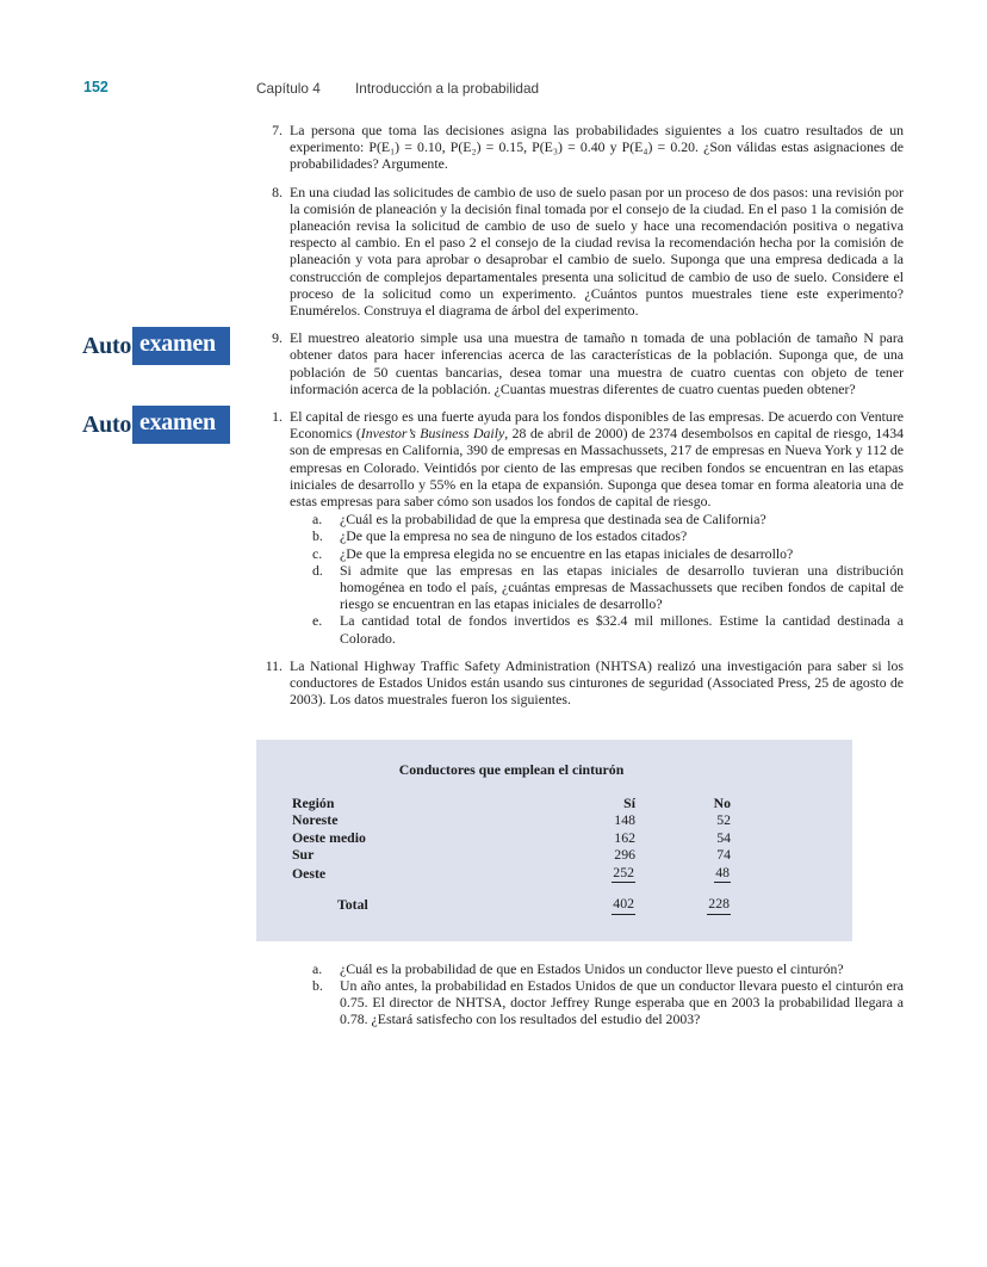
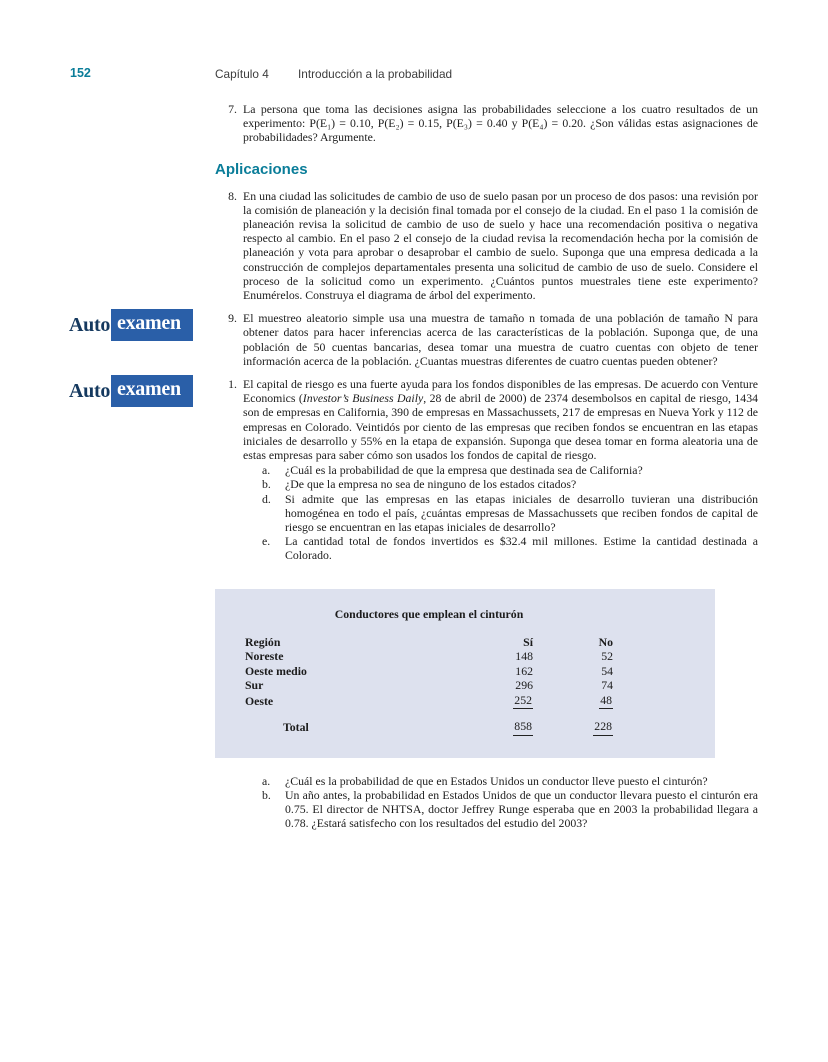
  152
  Capítulo 4
  Introducción a la probabilidad
  7.
- La persona que toma las decisiones asigna las probabilidades siguientes a los cuatro resultados de un experimento: P(E₁) = 0.10, P(E₂) = 0.15, P(E₃) = 0.40 y P(E₄) = 0.20. ¿Son válidas estas asignaciones de probabilidades? Argumente.
+ La persona que toma las decisiones asigna las probabilidades seleccione a los cuatro resultados de un experimento: P(E₁) = 0.10, P(E₂) = 0.15, P(E₃) = 0.40 y P(E₄) = 0.20. ¿Son válidas estas asignaciones de probabilidades? Argumente.
+ Aplicaciones
  8.
  En una ciudad las solicitudes de cambio de uso de suelo pasan por un proceso de dos pasos: una revisión por la comisión de planeación y la decisión final tomada por el consejo de la ciudad. En el paso 1 la comisión de planeación revisa la solicitud de cambio de uso de suelo y hace una recomendación positiva o negativa respecto al cambio. En el paso 2 el consejo de la ciudad revisa la recomendación hecha por la comisión de planeación y vota para aprobar o desaprobar el cambio de suelo. Suponga que una empresa dedicada a la construcción de complejos departamentales presenta una solicitud de cambio de uso de suelo. Considere el proceso de la solicitud como un experimento. ¿Cuántos puntos muestrales tiene este experimento? Enumérelos. Construya el diagrama de árbol del experimento.
  Auto
  examen
  9.
  El muestreo aleatorio simple usa una muestra de tamaño n tomada de una población de tamaño N para obtener datos para hacer inferencias acerca de las características de la población. Suponga que, de una población de 50 cuentas bancarias, desea tomar una muestra de cuatro cuentas con objeto de tener información acerca de la población. ¿Cuantas muestras diferentes de cuatro cuentas pueden obtener?
  Auto
  examen
  1.
  El capital de riesgo es una fuerte ayuda para los fondos disponibles de las empresas. De acuerdo con Venture Economics (Investor’s Business Daily, 28 de abril de 2000) de 2374 desembolsos en capital de riesgo, 1434 son de empresas en California, 390 de empresas en Massachussets, 217 de empresas en Nueva York y 112 de empresas en Colorado. Veintidós por ciento de las empresas que reciben fondos se encuentran en las etapas iniciales de desarrollo y 55% en la etapa de expansión. Suponga que desea tomar en forma aleatoria una de estas empresas para saber cómo son usados los fondos de capital de riesgo.
  a.
  ¿Cuál es la probabilidad de que la empresa que destinada sea de California?
  b.
  ¿De que la empresa no sea de ninguno de los estados citados?
- c.
- ¿De que la empresa elegida no se encuentre en las etapas iniciales de desarrollo?
  d.
  Si admite que las empresas en las etapas iniciales de desarrollo tuvieran una distribución homogénea en todo el país, ¿cuántas empresas de Massachussets que reciben fondos de capital de riesgo se encuentran en las etapas iniciales de desarrollo?
  e.
  La cantidad total de fondos invertidos es $32.4 mil millones. Estime la cantidad destinada a Colorado.
- 11.
- La National Highway Traffic Safety Administration (NHTSA) realizó una investigación para saber si los conductores de Estados Unidos están usando sus cinturones de seguridad (Associated Press, 25 de agosto de 2003). Los datos muestrales fueron los siguientes.
  Conductores que emplean el cinturón
  Región	Sí	No
  Noreste	148	52
  Oeste medio	162	54
  Sur	296	74
  Oeste	252	48
- Total	402	228
+ Total	858	228
  a.
  ¿Cuál es la probabilidad de que en Estados Unidos un conductor lleve puesto el cinturón?
  b.
  Un año antes, la probabilidad en Estados Unidos de que un conductor llevara puesto el cinturón era 0.75. El director de NHTSA, doctor Jeffrey Runge esperaba que en 2003 la probabilidad llegara a 0.78. ¿Estará satisfecho con los resultados del estudio del 2003?
